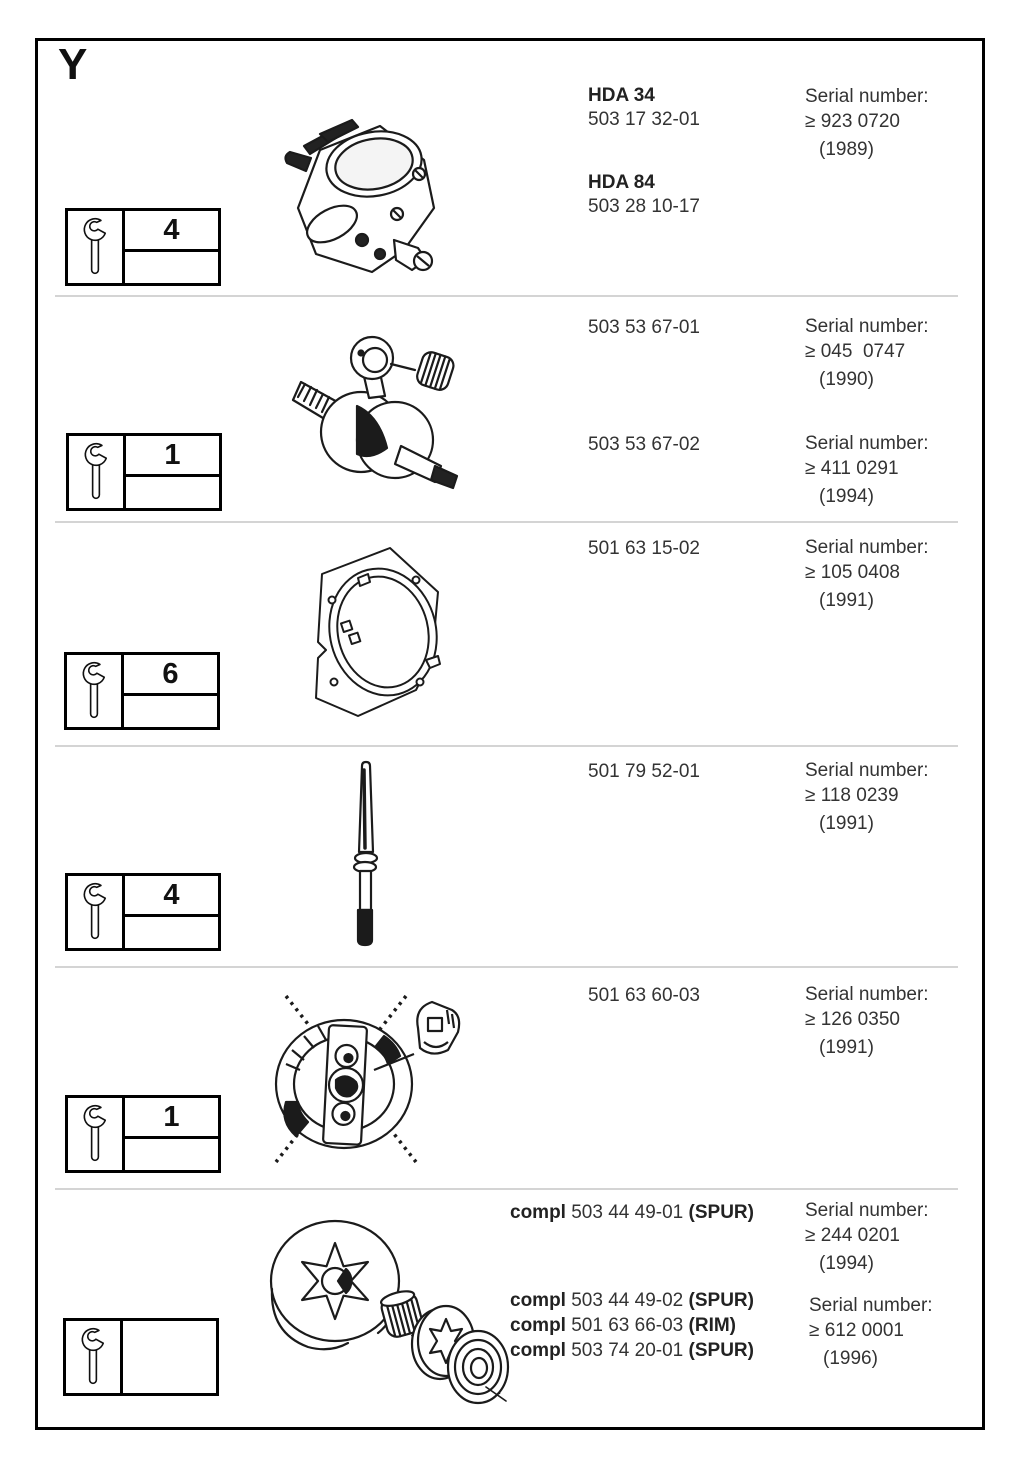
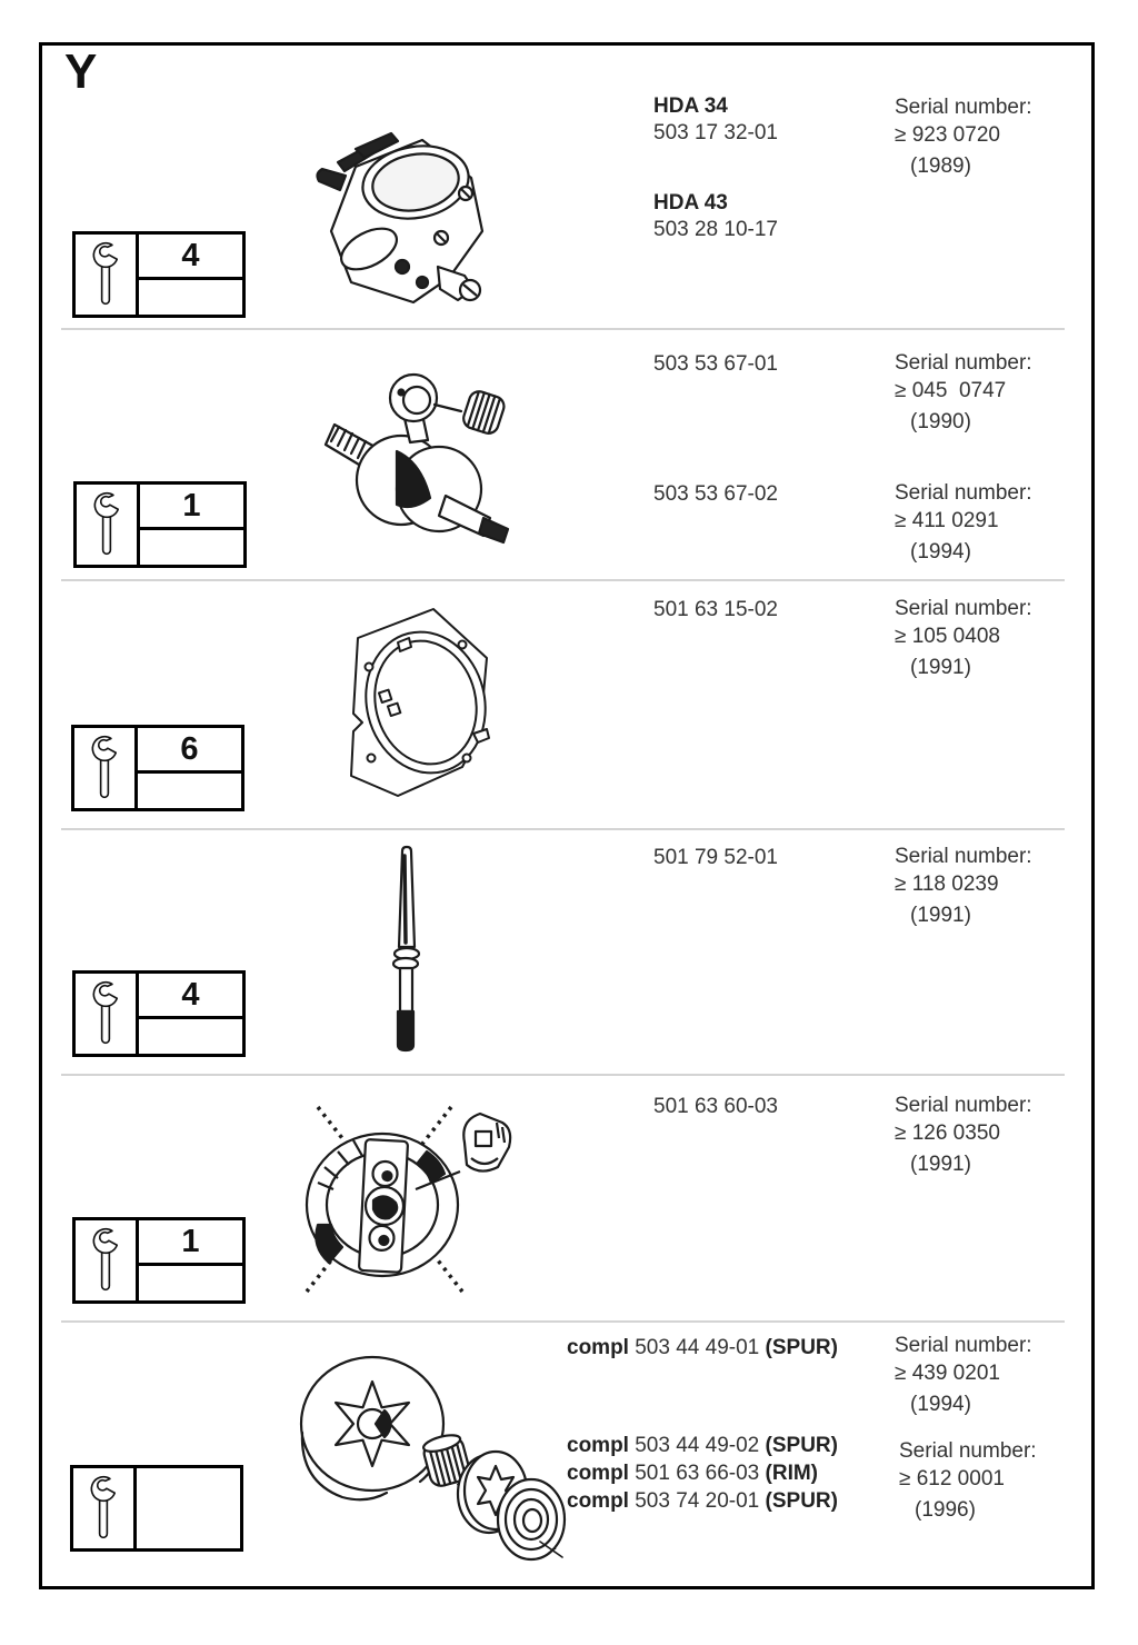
  Y
  4
  HDA 34
  503 17 32-01
- HDA 84
+ HDA 43
  503 28 10-17
  Serial number:
  ≥ 923 0720
  (1989)
  1
  503 53 67-01
  Serial number:
  ≥ 045 0747
  (1990)
  503 53 67-02
  Serial number:
  ≥ 411 0291
  (1994)
  6
  501 63 15-02
  Serial number:
  ≥ 105 0408
  (1991)
  4
  501 79 52-01
  Serial number:
  ≥ 118 0239
  (1991)
  1
  501 63 60-03
  Serial number:
  ≥ 126 0350
  (1991)
  compl 503 44 49-01 (SPUR)
  Serial number:
- ≥ 244 0201
+ ≥ 439 0201
  (1994)
  compl 503 44 49-02 (SPUR)
  compl 501 63 66-03 (RIM)
  compl 503 74 20-01 (SPUR)
  Serial number:
  ≥ 612 0001
  (1996)
